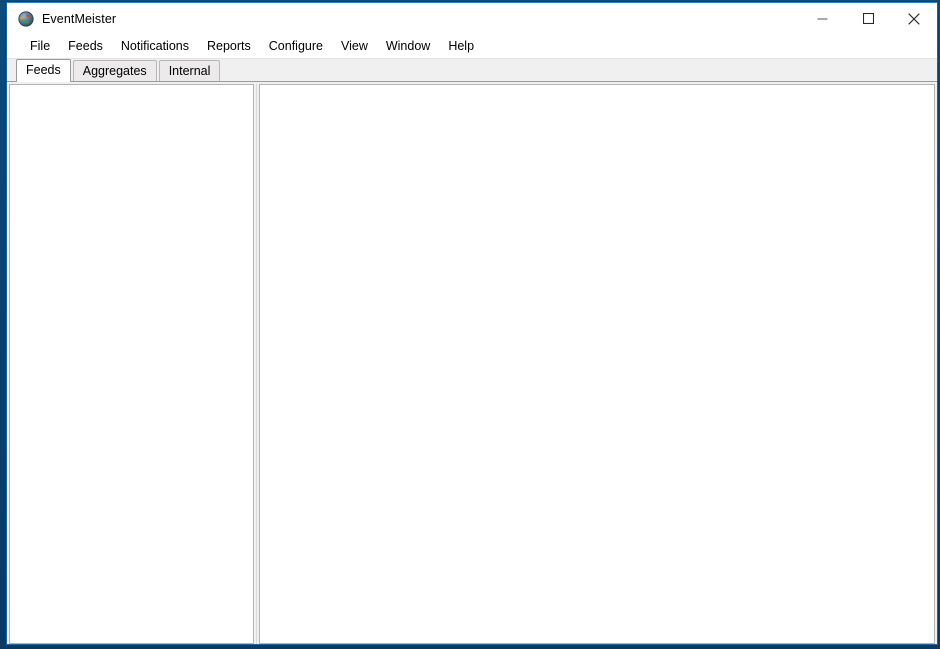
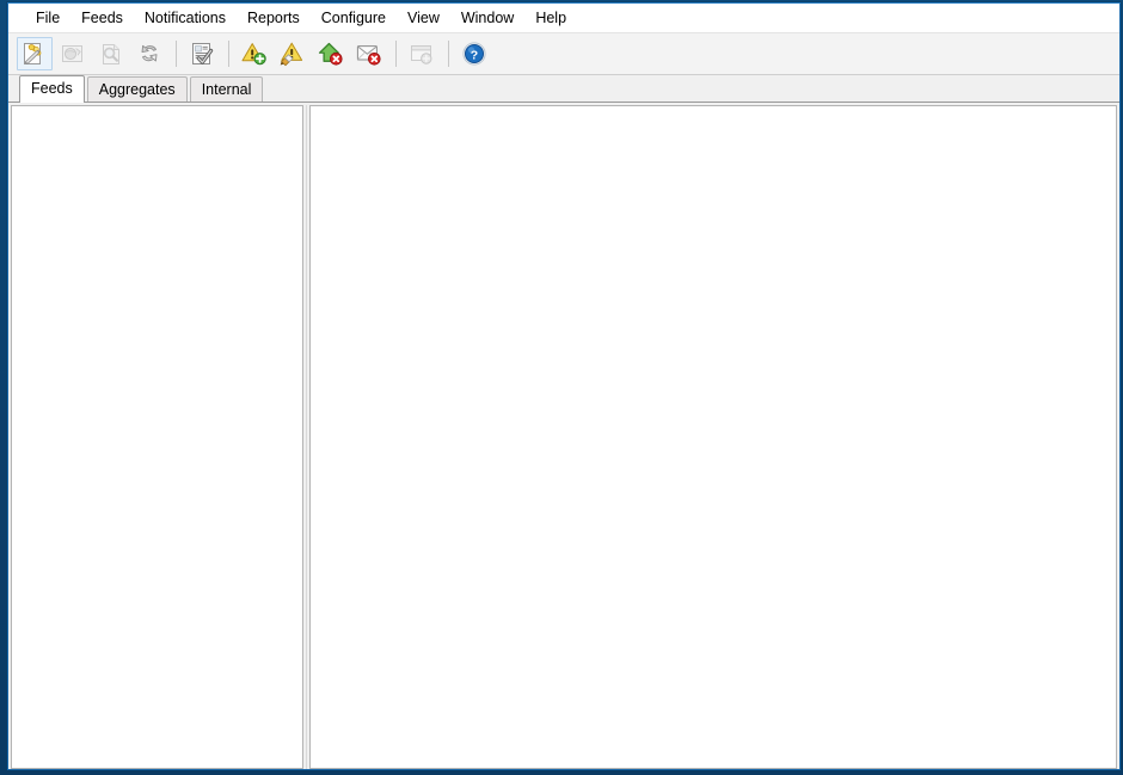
- EventMeister
  File
  Feeds
  Notifications
  Reports
  Configure
  View
  Window
  Help
+ ?
  Feeds
  Aggregates
  Internal
